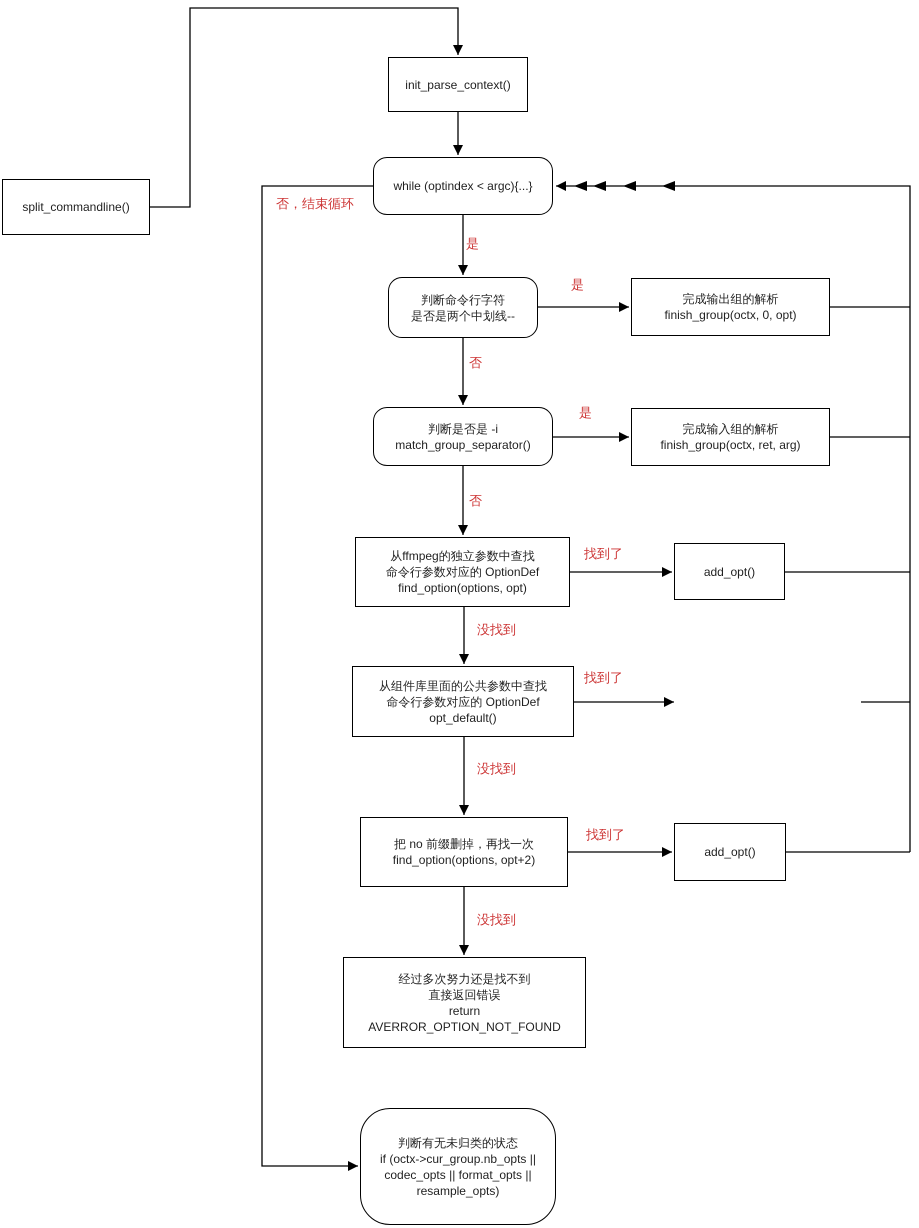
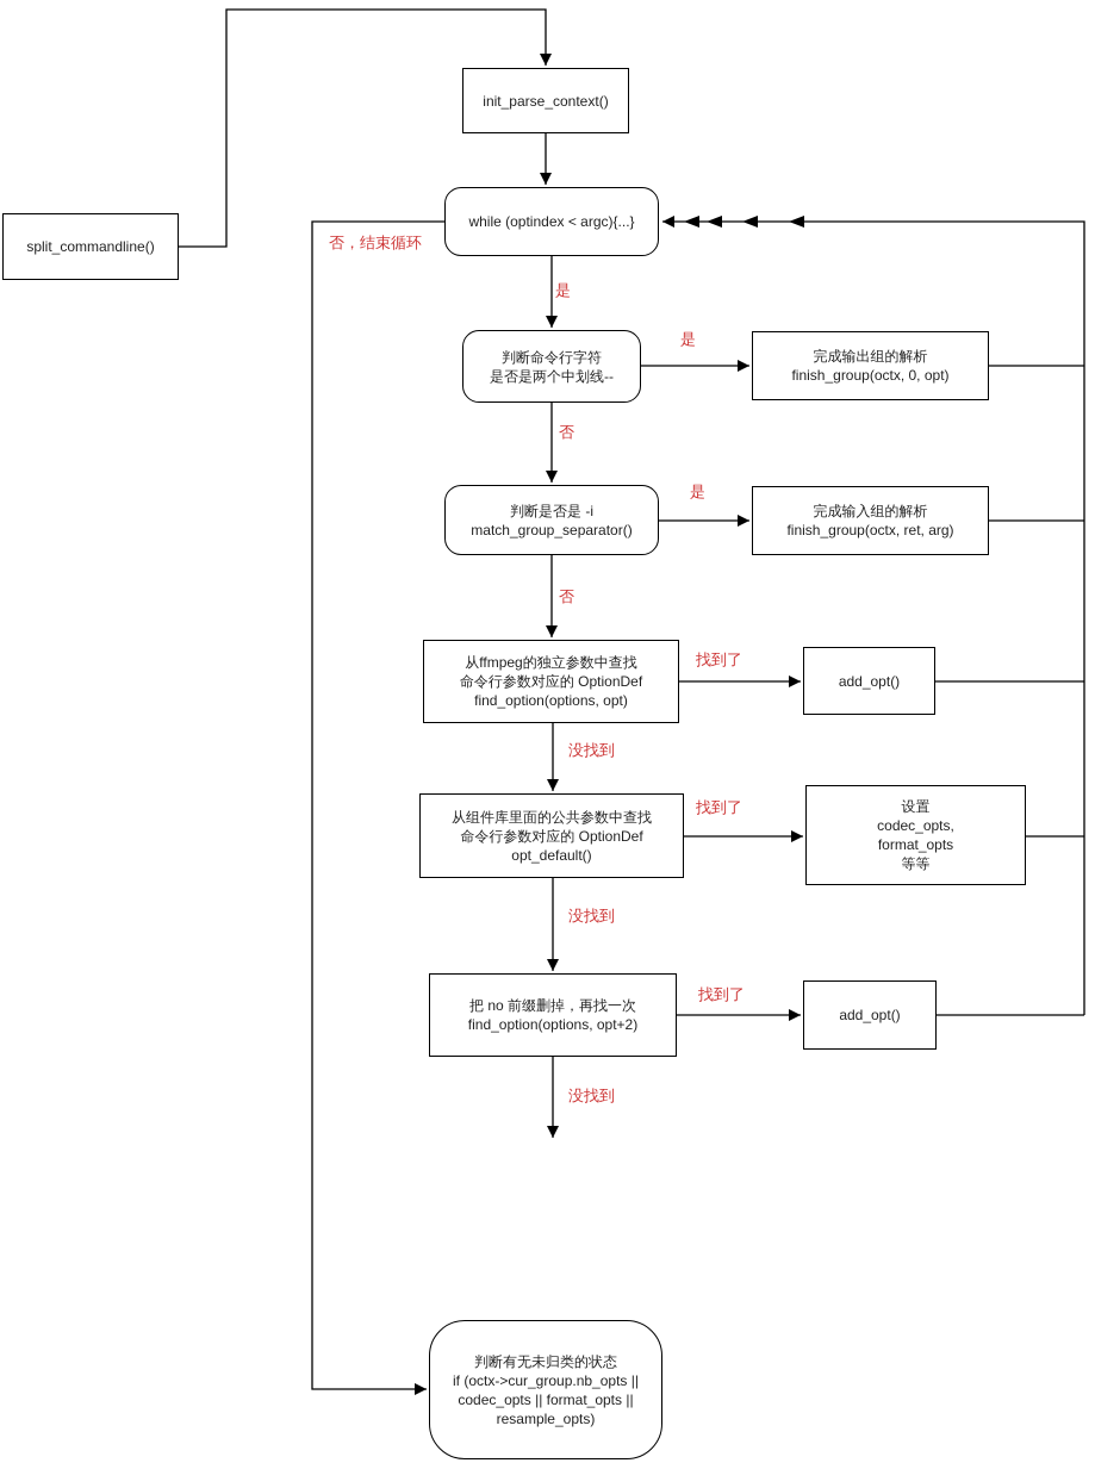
  split_commandline()
  init_parse_context()
  while (optindex < argc){...}
  判断命令行字符
  是否是两个中划线--
  完成输出组的解析
  finish_group(octx, 0, opt)
  判断是否是 -i
  match_group_separator()
  完成输入组的解析
  finish_group(octx, ret, arg)
  从ffmpeg的独立参数中查找
  命令行参数对应的 OptionDef
  find_option(options, opt)
  add_opt()
  从组件库里面的公共参数中查找
  命令行参数对应的 OptionDef
  opt_default()
+ 设置
+ codec_opts,
+ format_opts
+ 等等
  把 no 前缀删掉，再找一次
  find_option(options, opt+2)
  add_opt()
- 经过多次努力还是找不到
- 直接返回错误
- return
- AVERROR_OPTION_NOT_FOUND
  判断有无未归类的状态
  if (octx->cur_group.nb_opts ||
  codec_opts || format_opts ||
  resample_opts)
  否，结束循环
  是
  是
  否
  是
  否
  找到了
  没找到
  找到了
  没找到
  找到了
  没找到
